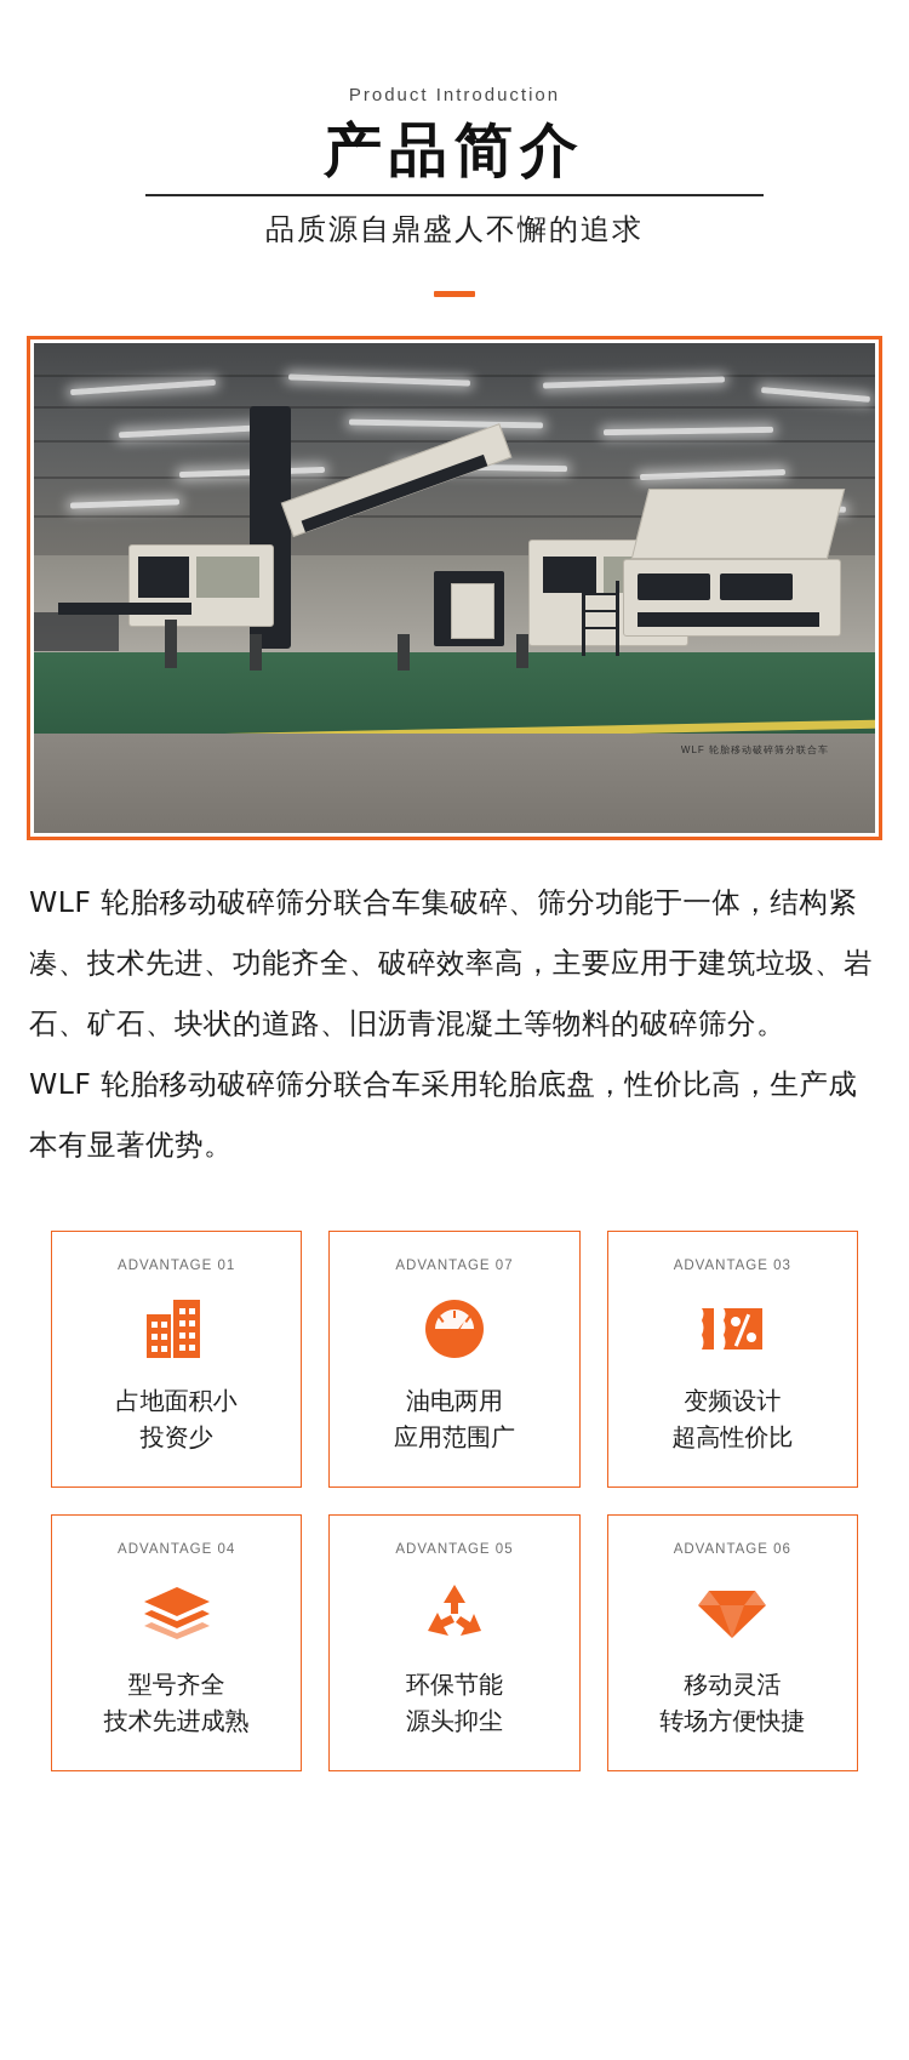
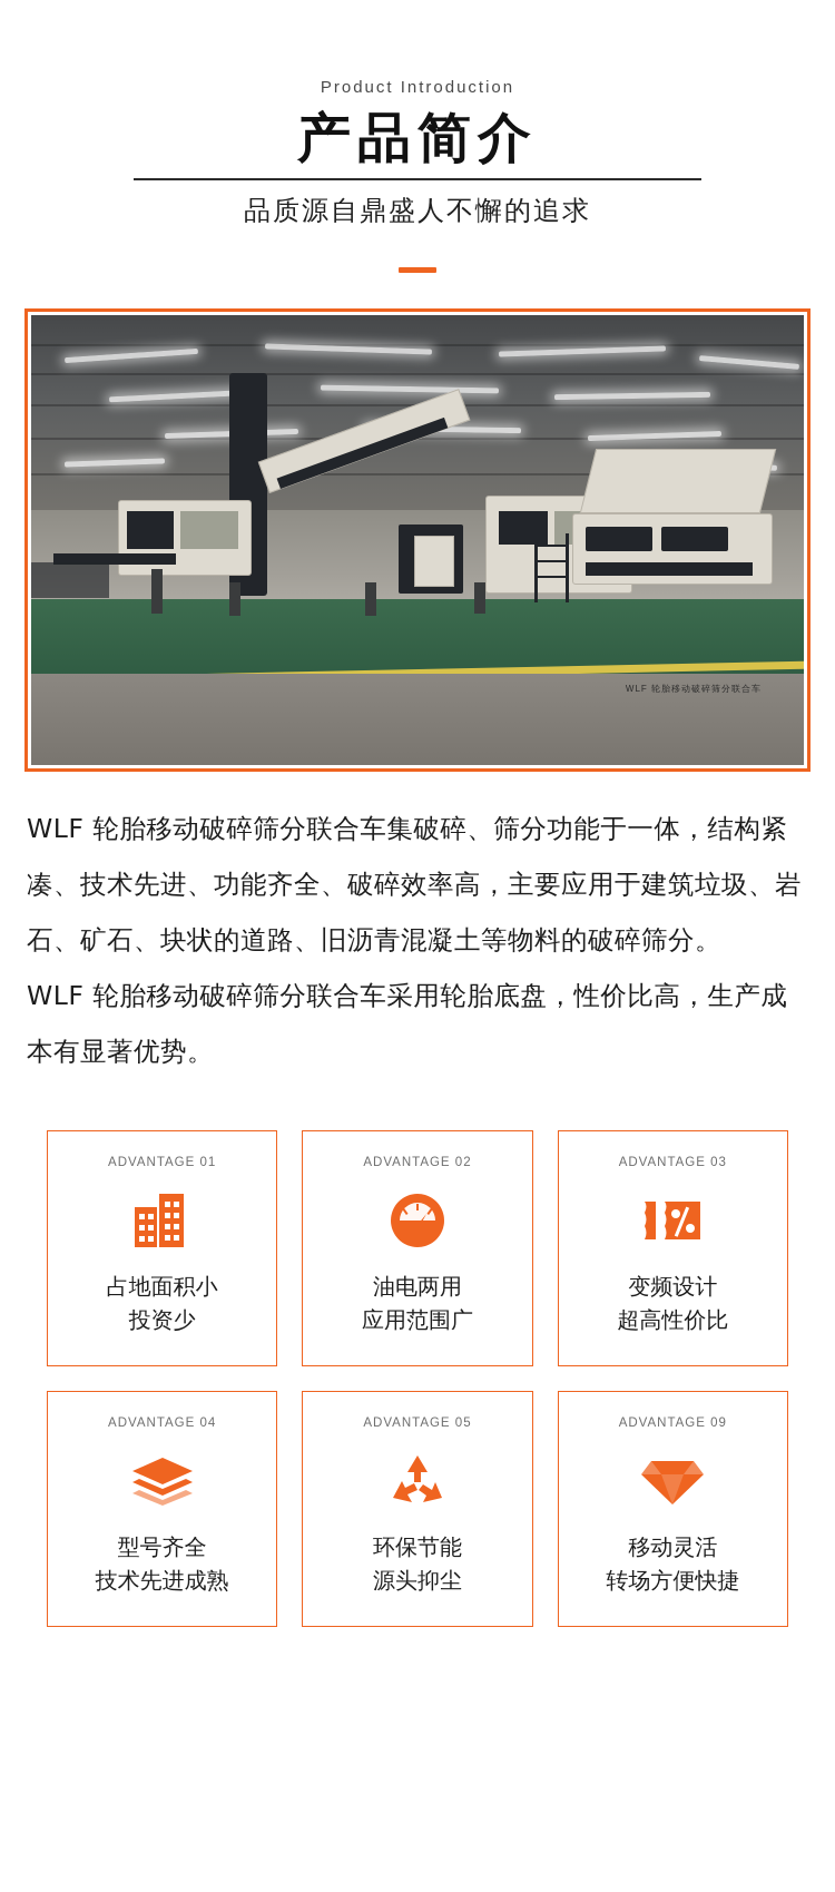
  Product Introduction
  产品简介
  品质源自鼎盛人不懈的追求
  WLF 轮胎移动破碎筛分联合车
  WLF 轮胎移动破碎筛分联合车集破碎、筛分功能于一体，结构紧凑、技术先进、功能齐全、破碎效率高，主要应用于建筑垃圾、岩石、矿石、块状的道路、旧沥青混凝土等物料的破碎筛分。
  WLF 轮胎移动破碎筛分联合车采用轮胎底盘，性价比高，生产成本有显著优势。
  ADVANTAGE 01
  占地面积小
  投资少
- ADVANTAGE 07
+ ADVANTAGE 02
  油电两用
  应用范围广
  ADVANTAGE 03
  变频设计
  超高性价比
  ADVANTAGE 04
  型号齐全
  技术先进成熟
  ADVANTAGE 05
  环保节能
  源头抑尘
- ADVANTAGE 06
+ ADVANTAGE 09
  移动灵活
  转场方便快捷
